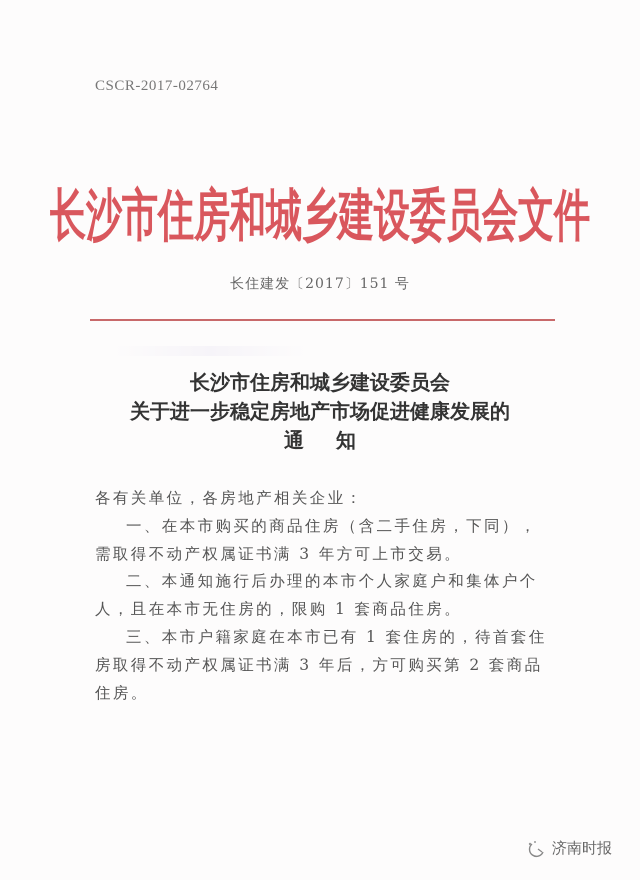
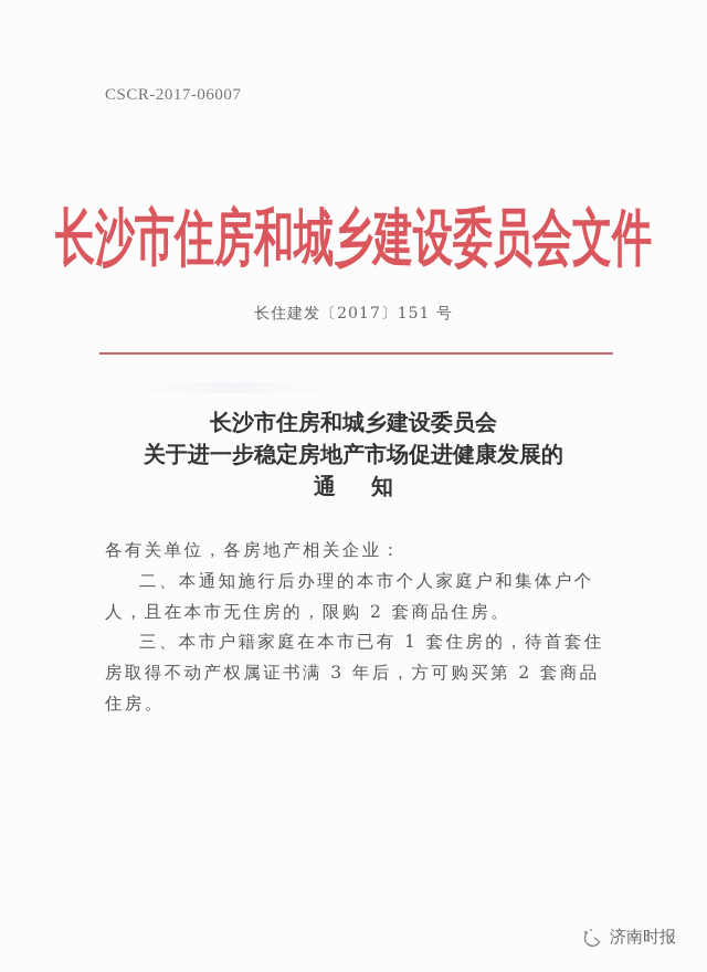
- CSCR-2017-02764
+ CSCR-2017-06007
  长沙市住房和城乡建设委员会文件
  长住建发〔2017〕151 号
  长沙市住房和城乡建设委员会
  关于进一步稳定房地产市场促进健康发展的
  通知
  各有关单位，各房地产相关企业：
- 一、在本市购买的商品住房（含二手住房，下同），需取得不动产权属证书满 3 年方可上市交易。
- 二、本通知施行后办理的本市个人家庭户和集体户个人，且在本市无住房的，限购 1 套商品住房。
+ 二、本通知施行后办理的本市个人家庭户和集体户个人，且在本市无住房的，限购 2 套商品住房。
  三、本市户籍家庭在本市已有 1 套住房的，待首套住房取得不动产权属证书满 3 年后，方可购买第 2 套商品住房。
  济南时报
